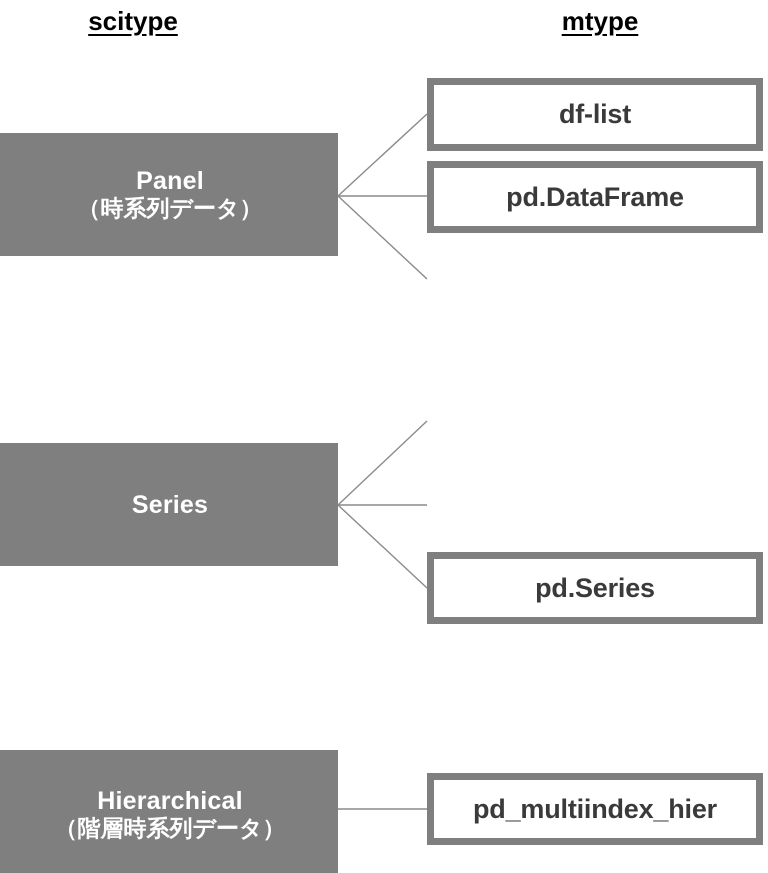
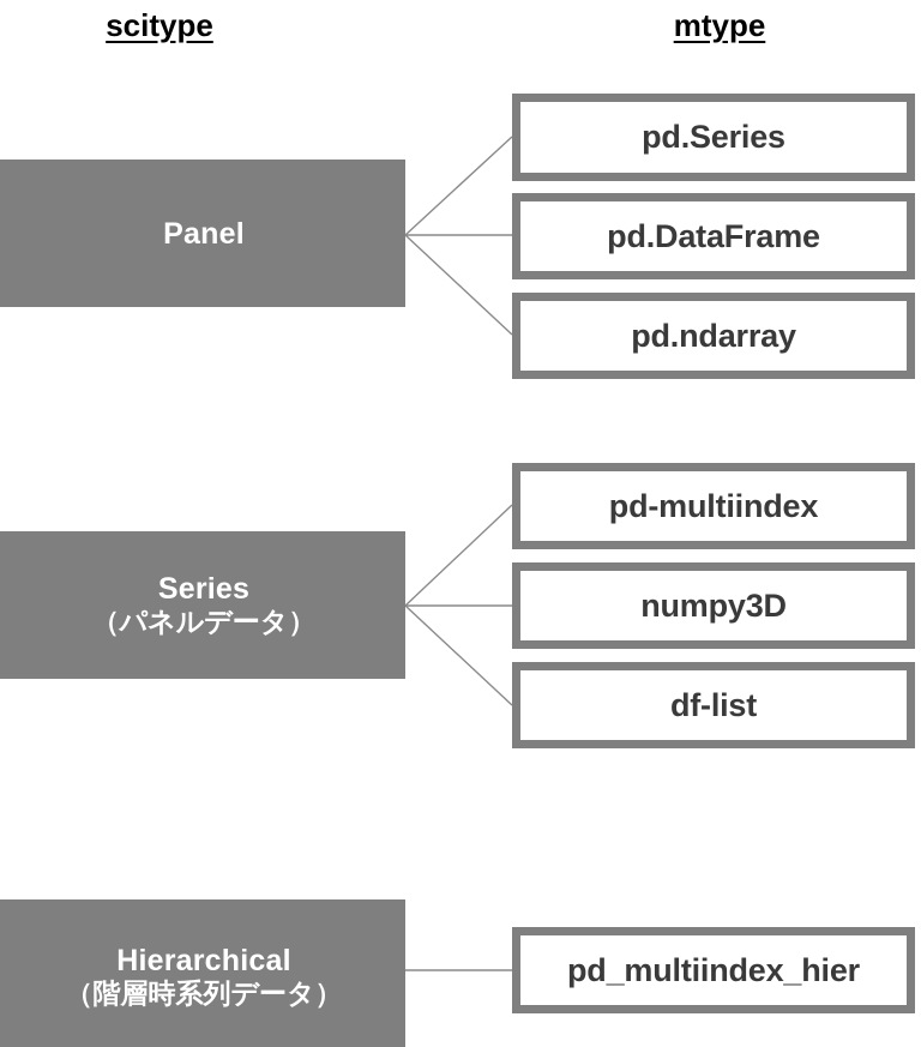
  scitype
  mtype
  Panel
- （時系列データ）
- df-list
+ pd.Series
  pd.DataFrame
+ pd.ndarray
  Series
+ （パネルデータ）
+ pd-multiindex
+ numpy3D
- pd.Series
+ df-list
  Hierarchical
  （階層時系列データ）
  pd_multiindex_hier
